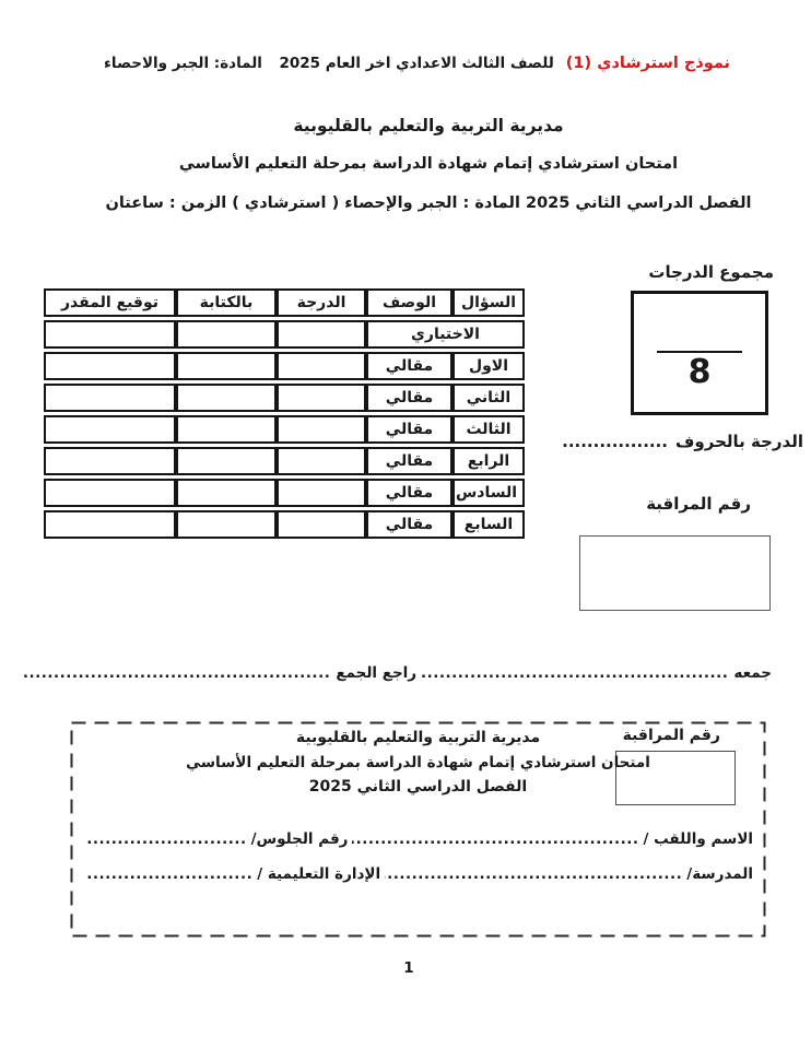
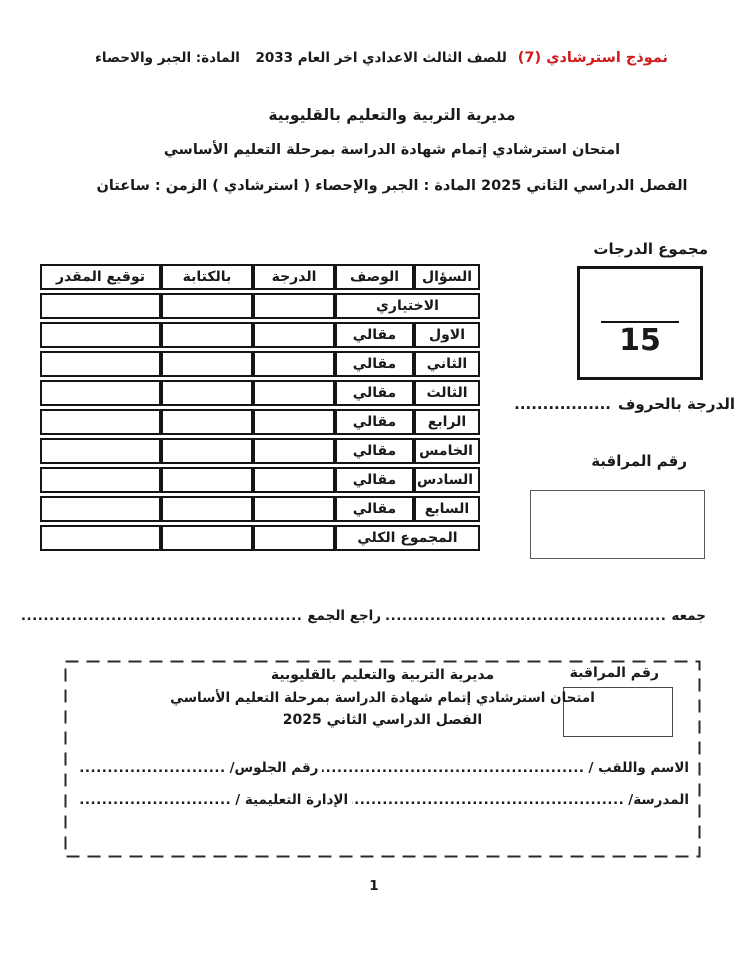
- نموذج استرشادي (1)
+ نموذج استرشادي (7)
- للصف الثالث الاعدادي اخر العام 2025
+ للصف الثالث الاعدادي اخر العام 2033
  المادة: الجبر والاحصاء
  مديرية التربية والتعليم بالقليوبية
  امتحان استرشادي إتمام شهادة الدراسة بمرحلة التعليم الأساسي
  الفصل الدراسي الثاني 2025 المادة : الجبر والإحصاء ( استرشادي ) الزمن : ساعتان
  مجموع الدرجات
- 8
+ 15
  الدرجة بالحروف
  .................
  رقم المراقبة
  السؤال	الوصف	الدرجة	بالكتابة	توقيع المقدر
  الاختياري
  الاول	مقالي
  الثاني	مقالي
  الثالث	مقالي
  الرابع	مقالي
+ الخامس	مقالي
  السادس	مقالي
  السابع	مقالي
+ المجموع الكلي
  جمعه
  راجع الجمع
  رقم المراقبة
  مديرية التربية والتعليم بالقليوبية
  امتحان استرشادي إتمام شهادة الدراسة بمرحلة التعليم الأساسي
  الفصل الدراسي الثاني 2025
  الاسم واللقب /
  رقم الجلوس/
  المدرسة/
  الإدارة التعليمية /
  1
